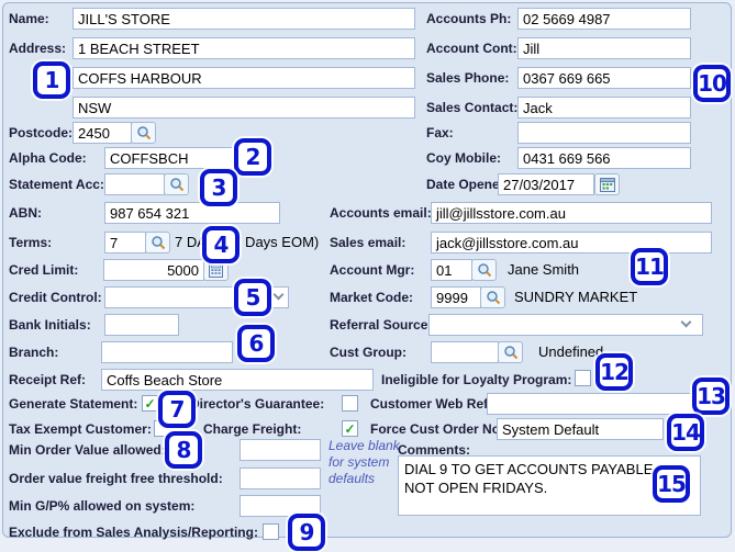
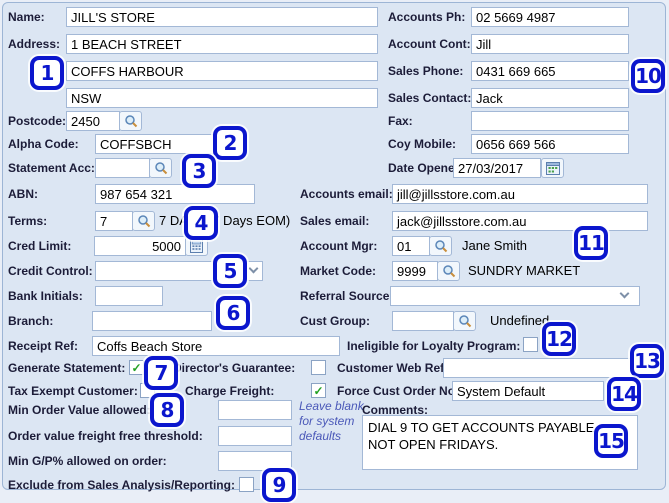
  Name:
  JILL'S STORE
  Address:
  1 BEACH STREET
  COFFS HARBOUR
  NSW
  Postcode:
  2450
  Alpha Code:
  COFFSBCH
  Statement Acc:
  ABN:
  987 654 321
  Terms:
  7
  Cred Limit:
  5000
  Credit Control:
  Bank Initials:
  Branch:
  Receipt Ref:
  Coffs Beach Store
  Accounts Ph:
  02 5669 4987
  Account Cont:
  Jill
  Sales Phone:
- 0367 669 665
+ 0431 669 665
  Sales Contact:
  Jack
  Fax:
  Coy Mobile:
- 0431 669 566
+ 0656 669 566
  Date Opene
  27/03/2017
  Accounts email:
  jill@jillsstore.com.au
  Sales email:
  jack@jillsstore.com.au
  Account Mgr:
  01
  Jane Smith
  Market Code:
  9999
  SUNDRY MARKET
  Referral Source
  Cust Group:
  Undefined
  Ineligible for Loyalty Program:
  Generate Statement:
  ✓
  irector's Guarantee:
  Customer Web Re
  Tax Exempt Customer:
  Charge Freight:
  ✓
  Force Cust Order N
  System Default
  Min Order Value allowed:
  Order value freight free threshold:
- Min G/P% allowed on system:
+ Min G/P% allowed on order:
  Leave blank for system defaults
  Exclude from Sales Analysis/Reporting:
  Comments:
  DIAL 9 TO GET ACCOUNTS PAYABLE
  NOT OPEN FRIDAYS.
  1
  2
  3
  4
  5
  6
  7
  8
  9
  10
  11
  12
  13
  14
  15
